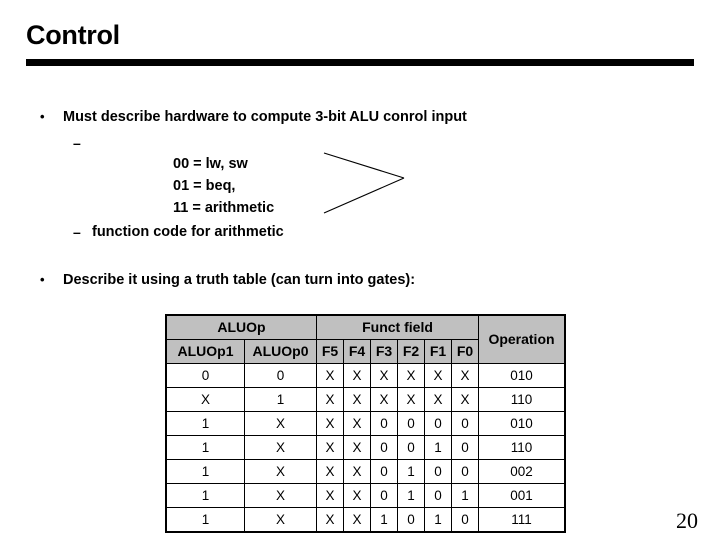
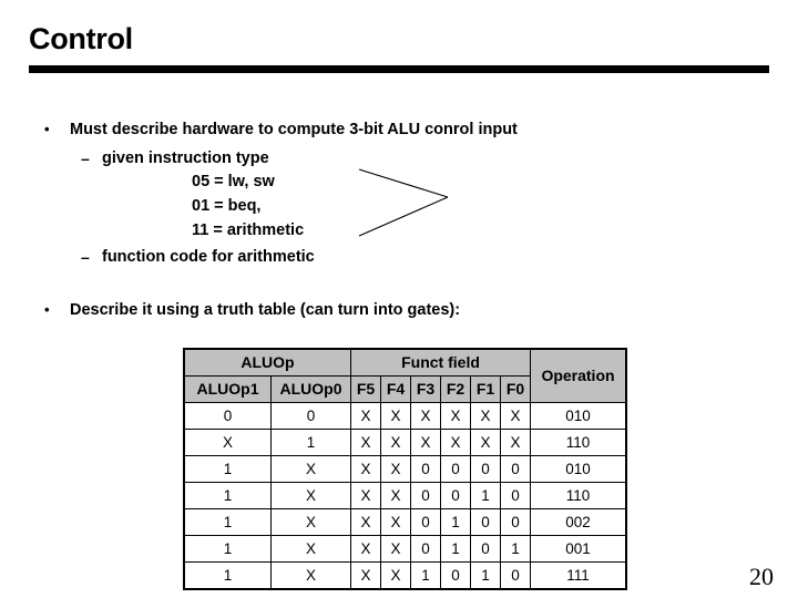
  Control
  •
  Must describe hardware to compute 3-bit ALU conrol input
  –
+ given instruction type
- 00 = lw, sw
+ 05 = lw, sw
  01 = beq,
  11 = arithmetic
  –
  function code for arithmetic
  •
  Describe it using a truth table (can turn into gates):
  ALUOp	Funct field	Operation
  ALUOp1	ALUOp0	F5	F4	F3	F2	F1	F0
  0	0	X	X	X	X	X	X	010
  X	1	X	X	X	X	X	X	110
  1	X	X	X	0	0	0	0	010
  1	X	X	X	0	0	1	0	110
  1	X	X	X	0	1	0	0	002
  1	X	X	X	0	1	0	1	001
  1	X	X	X	1	0	1	0	111
  20
